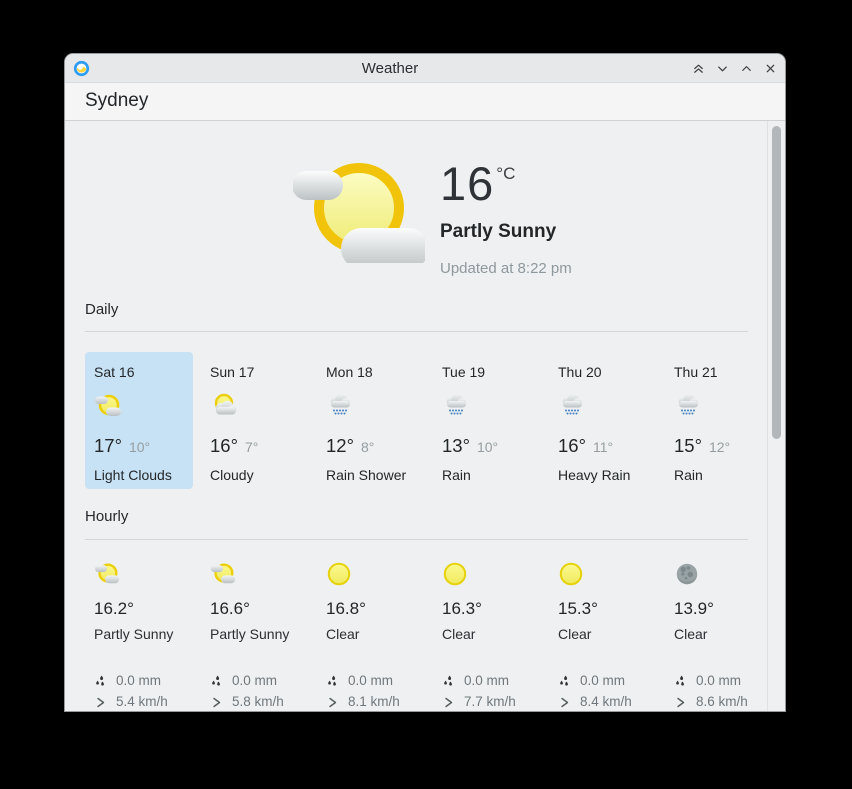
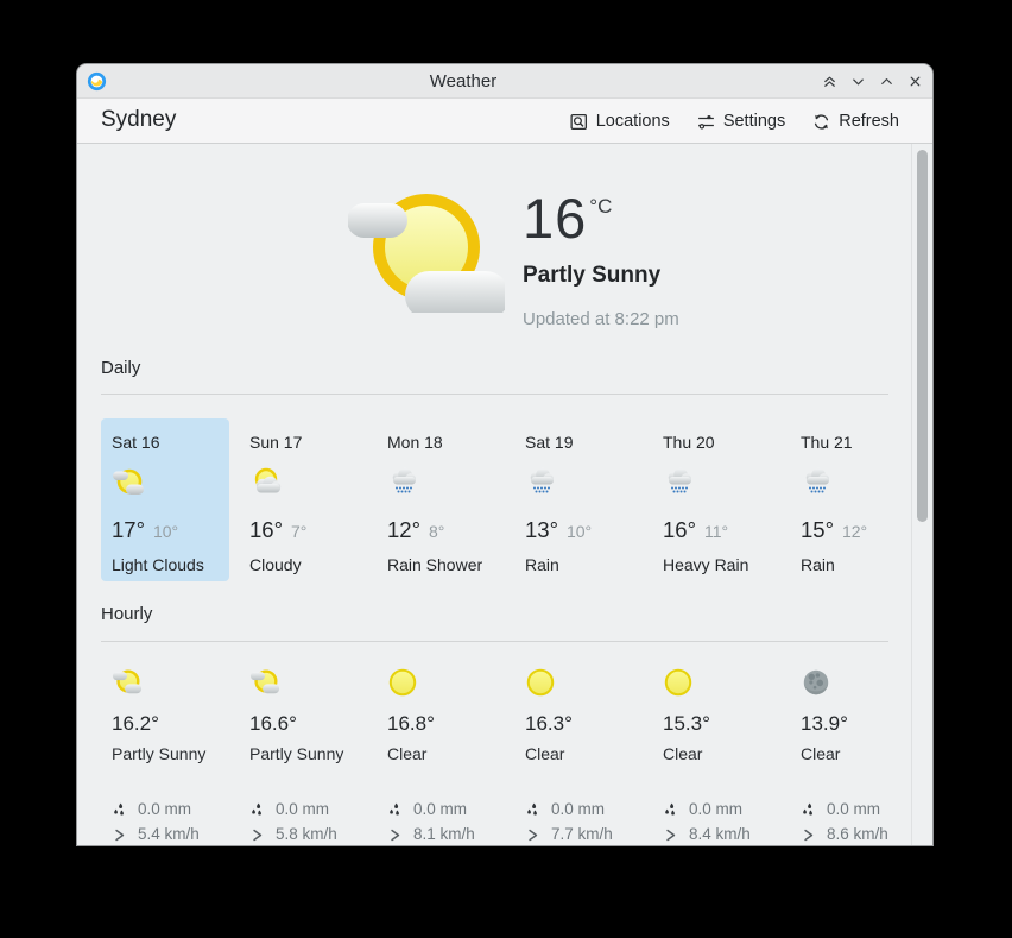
  Weather
  Sydney
+ Locations
+ Settings
+ Refresh
  16
  °C
  Partly Sunny
  Updated at 8:22 pm
  Daily
  Sat 16
  17°
  10°
  Light Clouds
  Sun 17
  16°
  7°
  Cloudy
  Mon 18
  12°
  8°
  Rain Shower
- Tue 19
+ Sat 19
  13°
  10°
  Rain
  Thu 20
  16°
  11°
  Heavy Rain
  Thu 21
  15°
  12°
  Rain
  Hourly
  16.2°
  Partly Sunny
  0.0 mm
  5.4 km/h
  16.6°
  Partly Sunny
  0.0 mm
  5.8 km/h
  16.8°
  Clear
  0.0 mm
  8.1 km/h
  16.3°
  Clear
  0.0 mm
  7.7 km/h
  15.3°
  Clear
  0.0 mm
  8.4 km/h
  13.9°
  Clear
  0.0 mm
  8.6 km/h
